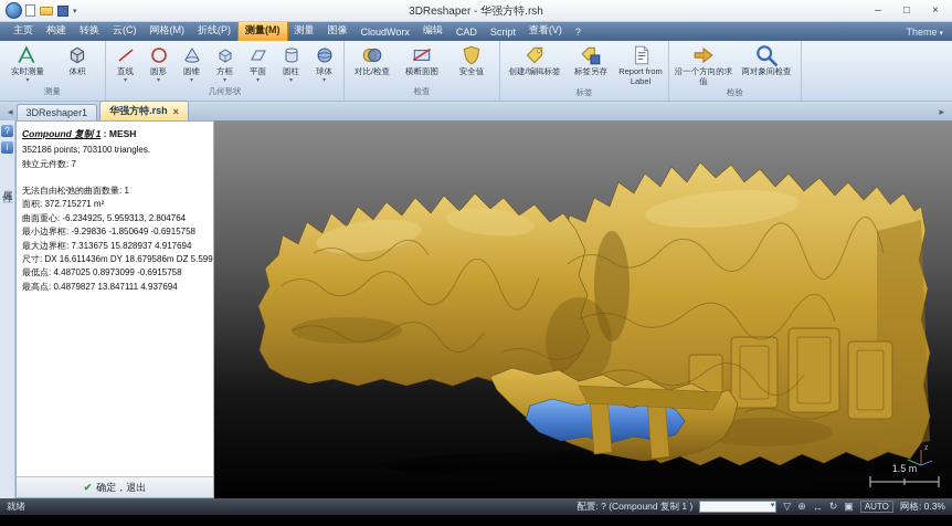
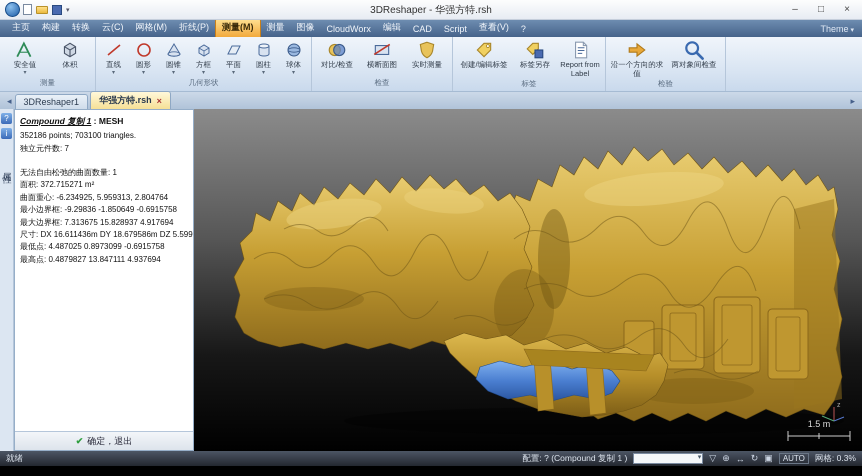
  3DReshaper - 华强方特.rsh
  –
  □
  ×
  主页
  构建
  转换
  云(C)
  网格(M)
  折线(P)
  测量(M)
  测量
  图像
  CloudWorx
  编辑
  CAD
  Script
  查看(V)
  ?
  Theme
- 实时测量
+ 安全值
  体积
  测量
  直线
  圆形
  圆锥
  方框
  平面
  圆柱
  球体
  几何形状
  对比/检查
  横断面图
- 安全值
+ 实时测量
  检查
  创建/编辑标签
  标签另存
  Report from Label
  标签
  沿一个方向的求值
  两对象间检查
  检验
  ◂
  3DReshaper1
  华强方特.rsh
  ×
  ▸
  ?
  i
  Compound 复制 1 : MESH
  352186 points; 703100 triangles.
  独立元件数: 7
  无法自由松弛的曲面数量: 1
  面积: 372.715271 m²
  曲面重心: -6.234925, 5.959313, 2.804764
  最小边界框: -9.29836 -1.850649 -0.6915758
  最大边界框: 7.313675 15.828937 4.917694
  尺寸: DX 16.611436m DY 18.679586m DZ 5.599
  最低点: 4.487025 0.8973099 -0.6915758
  最高点: 0.4879827 13.847111 4.937694
  ✔
  确定，退出
  1.5 m
  就绪
  配置: ? (Compound 复制 1 )
  AUTO
  网格: 0.3%
